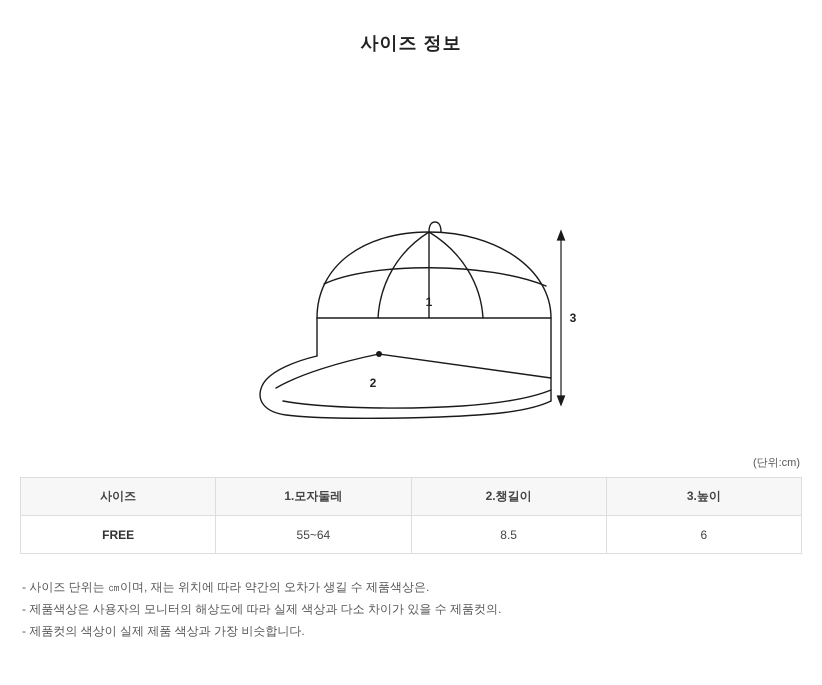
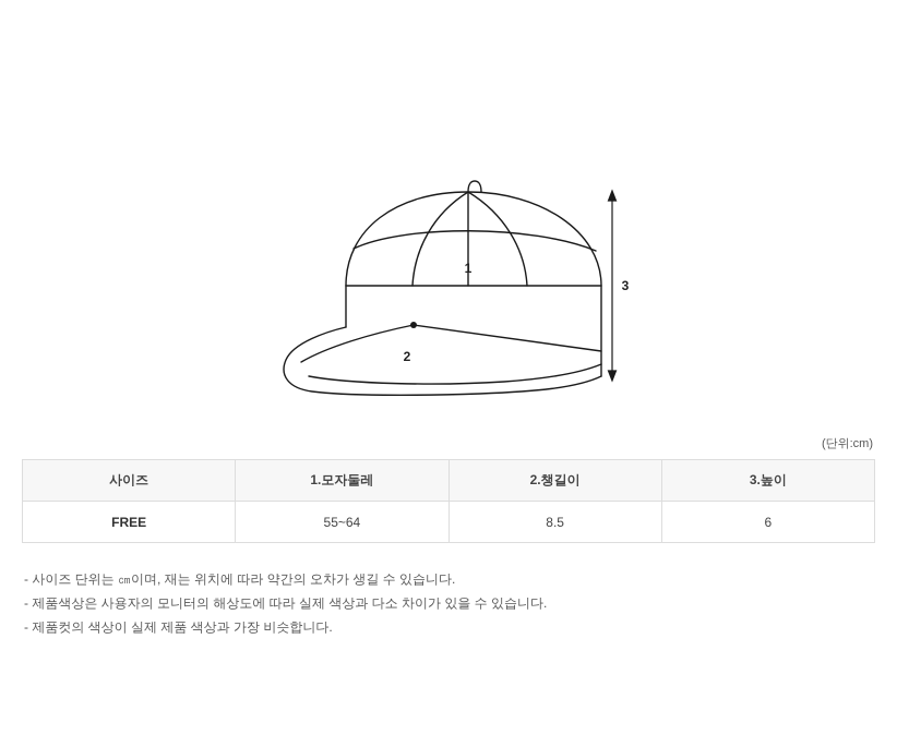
- 사이즈 정보
  1
  2
  3
  (단위:cm)
  사이즈	1.모자둘레	2.챙길이	3.높이
  FREE	55~64	8.5	6
- - 사이즈 단위는 ㎝이며, 재는 위치에 따라 약간의 오차가 생길 수 제품색상은.
+ - 사이즈 단위는 ㎝이며, 재는 위치에 따라 약간의 오차가 생길 수 있습니다.
- - 제품색상은 사용자의 모니터의 해상도에 따라 실제 색상과 다소 차이가 있을 수 제품컷의.
+ - 제품색상은 사용자의 모니터의 해상도에 따라 실제 색상과 다소 차이가 있을 수 있습니다.
  - 제품컷의 색상이 실제 제품 색상과 가장 비슷합니다.
